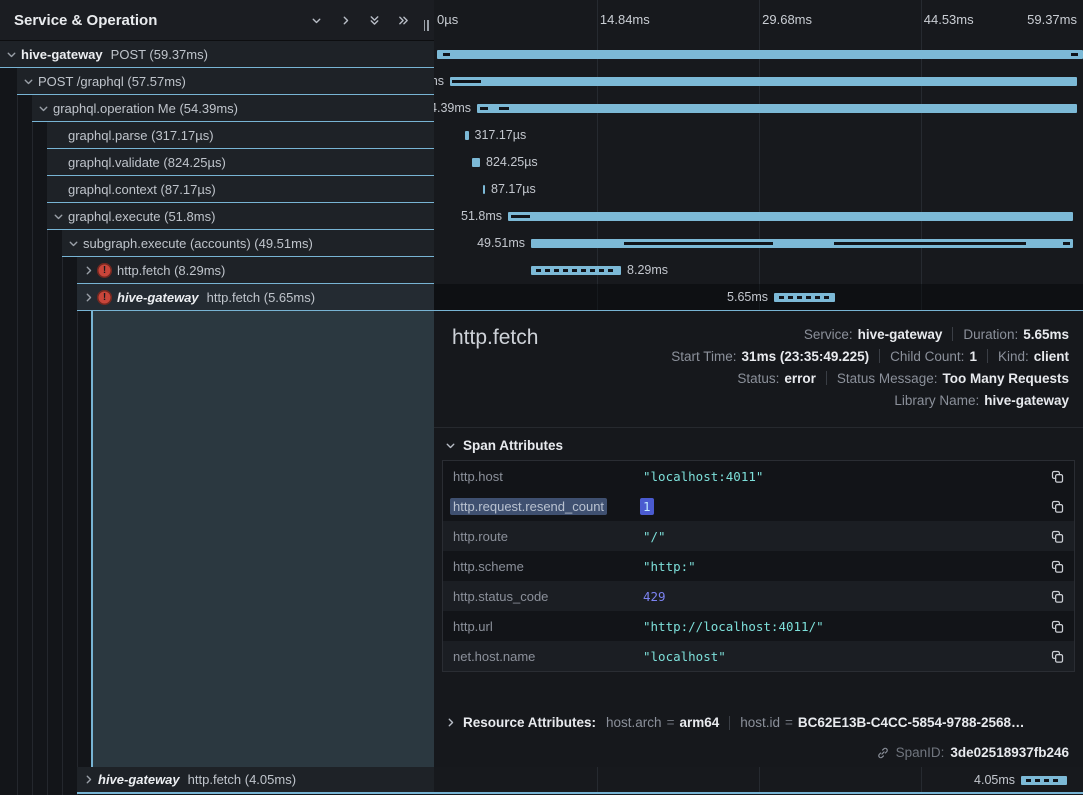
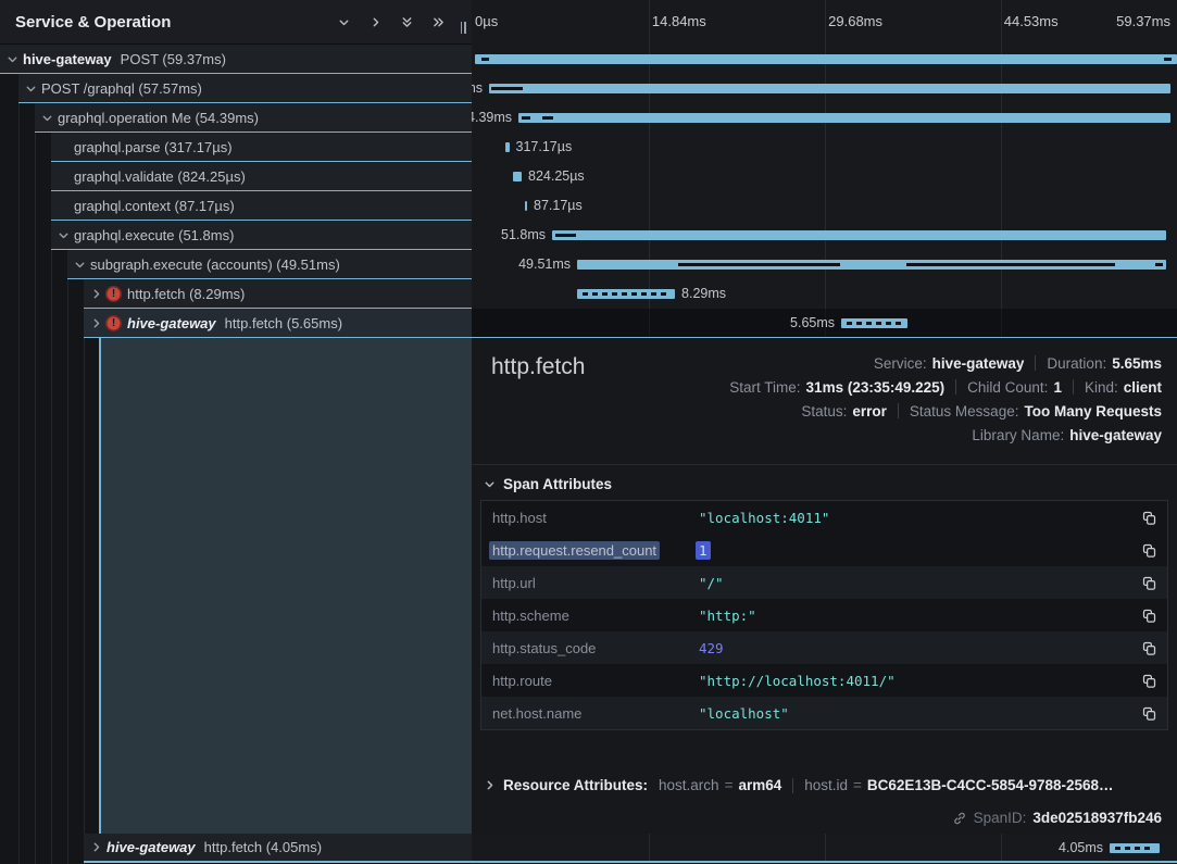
  hive-gateway
  POST (59.37ms)
  POST /graphql (57.57ms)
  graphql.operation Me (54.39ms)
  graphql.parse (317.17µs)
  graphql.validate (824.25µs)
  graphql.context (87.17µs)
  graphql.execute (51.8ms)
  subgraph.execute (accounts) (49.51ms)
  !
  http.fetch (8.29ms)
  !
  hive-gateway
  http.fetch (5.65ms)
  hive-gateway
  http.fetch (4.05ms)
  Service & Operation
  0µs
  14.84ms
  29.68ms
  44.53ms
  59.37ms
  4.39ms
  317.17µs
  824.25µs
  87.17µs
  51.8ms
  49.51ms
  8.29ms
  5.65ms
  http.fetch
  Service:
  hive-gateway
  Duration:
  5.65ms
  Start Time:
  31ms (23:35:49.225)
  Child Count:
  1
  Kind:
  client
  Status:
  error
  Status Message:
  Too Many Requests
  Library Name:
  hive-gateway
  Span Attributes
  http.host
  "localhost:4011"
  http.request.resend_count
  1
- http.route
+ http.url
  "/"
  http.scheme
  "http:"
  http.status_code
  429
- http.url
+ http.route
  "http://localhost:4011/"
  net.host.name
  "localhost"
  Resource Attributes:
  host.arch = arm64
  host.id = BC62E13B-C4CC-5854-9788-2568…
  SpanID:
  3de02518937fb246
  4.05ms
